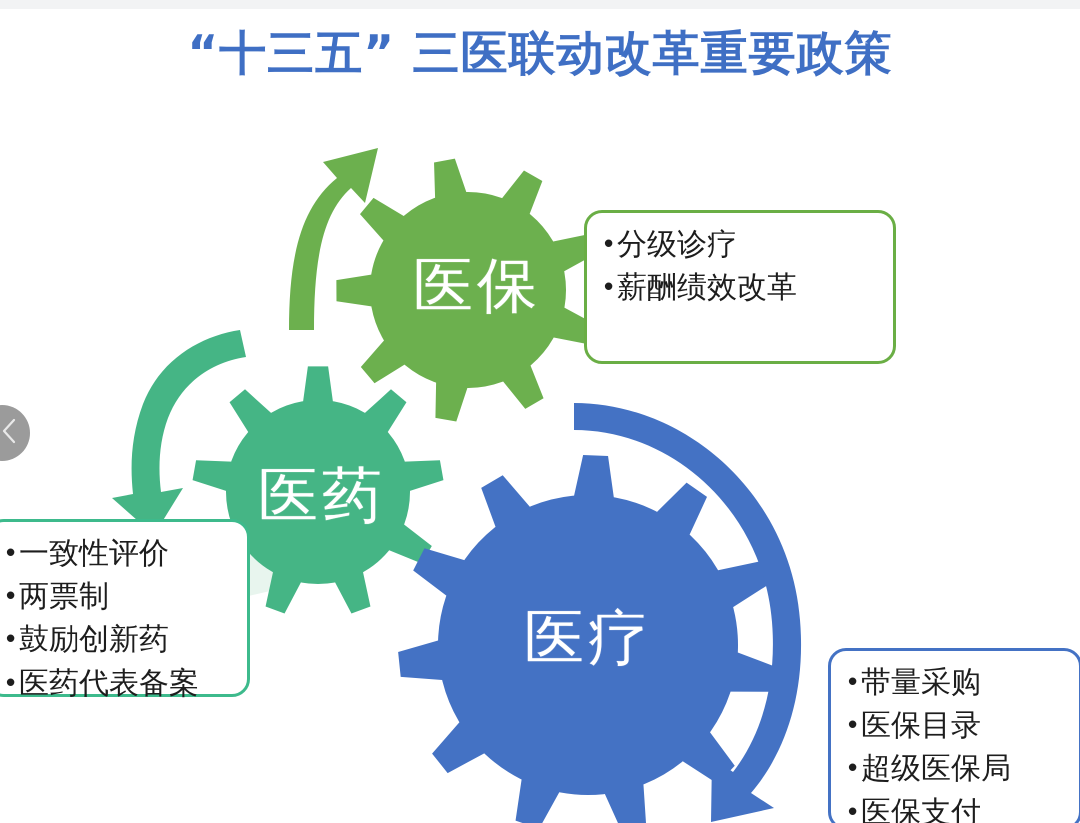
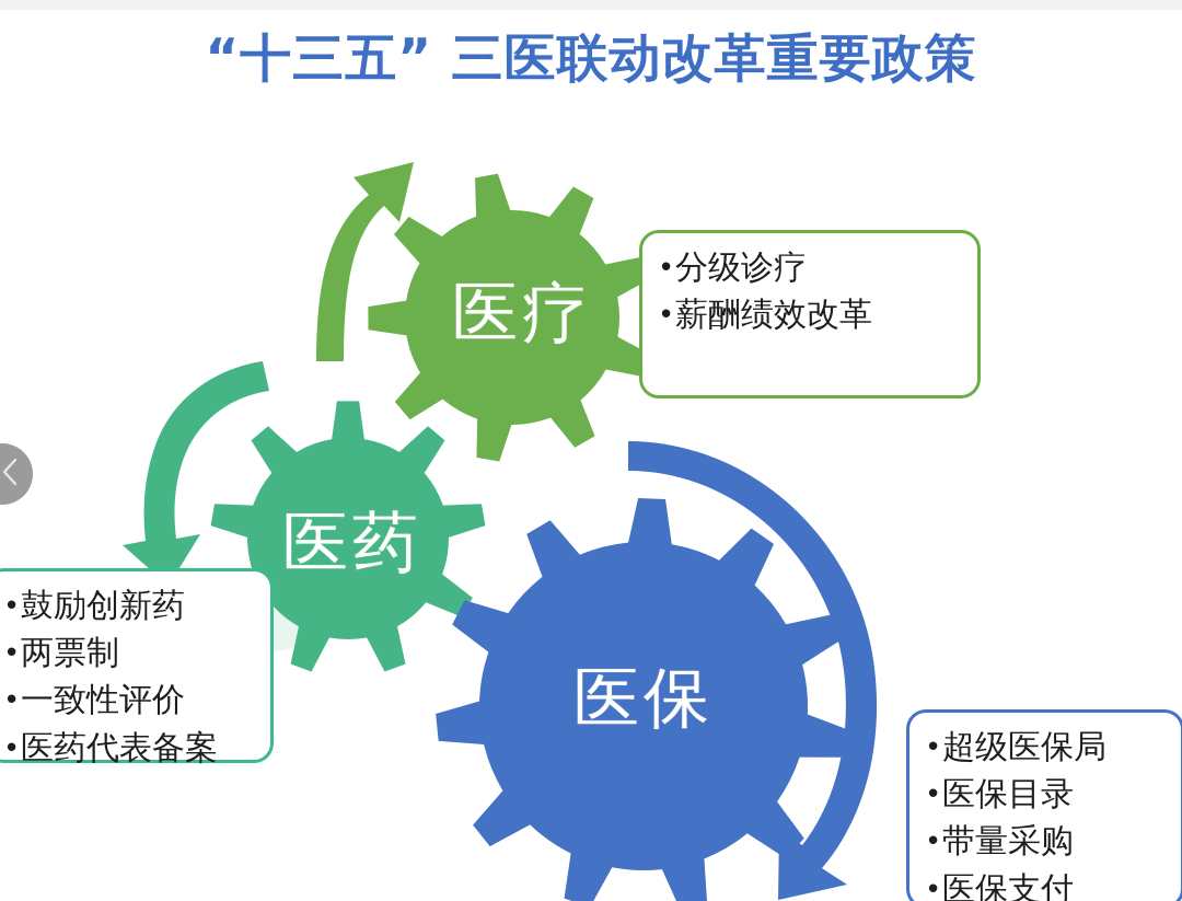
  “十三五” 三医联动改革重要政策
- 医保
+ 医疗
  医药
- 医疗
+ 医保
  分级诊疗
  薪酬绩效改革
- 一致性评价
+ 鼓励创新药
  两票制
- 鼓励创新药
+ 一致性评价
  医药代表备案
- 带量采购
+ 超级医保局
  医保目录
- 超级医保局
+ 带量采购
  医保支付
